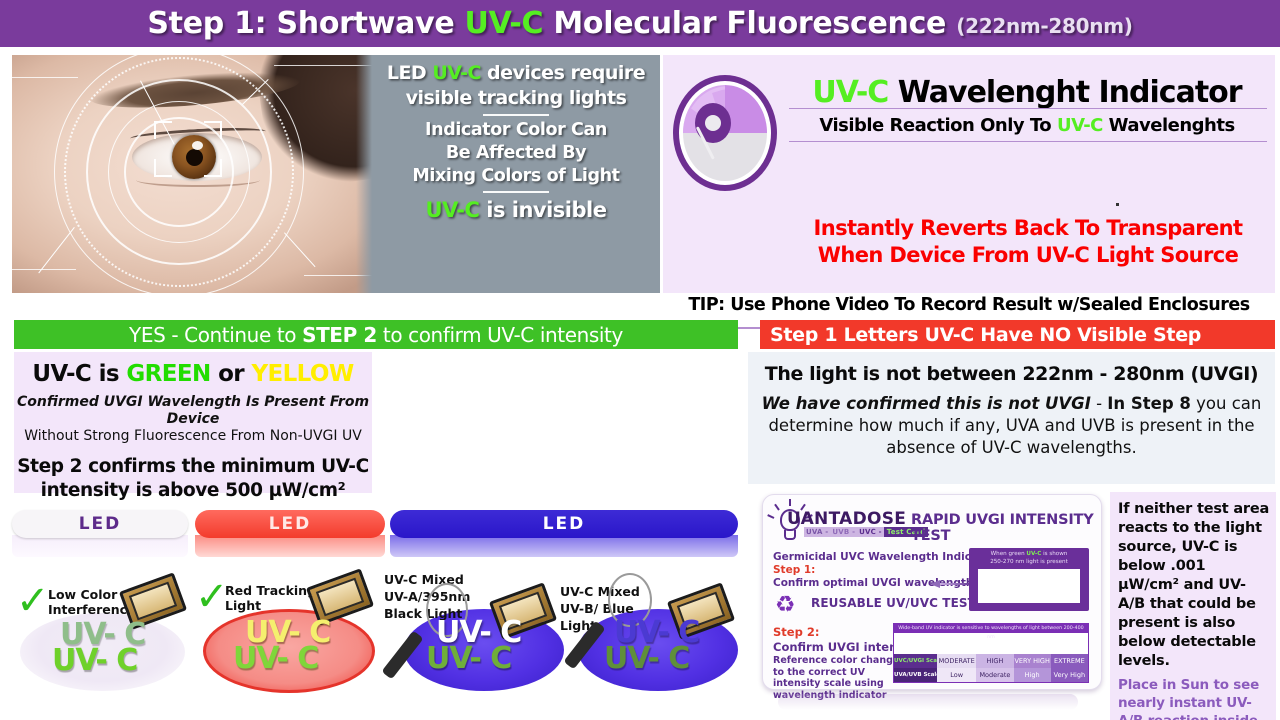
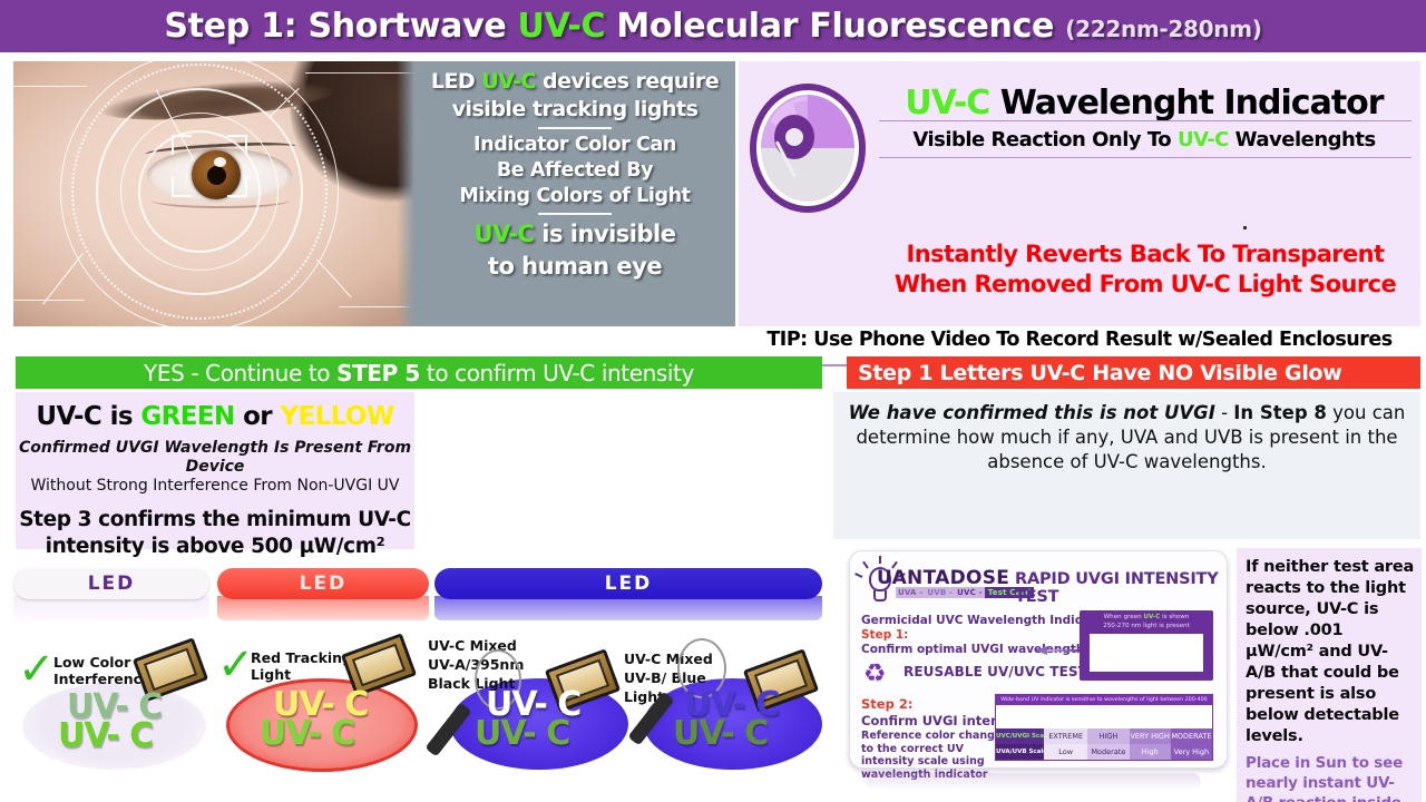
  Step 1: Shortwave UV-C Molecular Fluorescence (222nm-280nm)
  LED UV-C devices require
  visible tracking lights
  Indicator Color Can
  Be Affected By
  Mixing Colors of Light
  UV-C is invisible
+ to human eye
  UV-C Wavelenght Indicator
  Visible Reaction Only To UV-C Wavelenghts
  Instantly Reverts Back To Transparent
- When Device From UV-C Light Source
+ When Removed From UV-C Light Source
  TIP: Use Phone Video To Record Result w/Sealed Enclosures
- YES - Continue to STEP 2 to confirm UV-C intensity
+ YES - Continue to STEP 5 to confirm UV-C intensity
- Step 1 Letters UV-C Have NO Visible Step
+ Step 1 Letters UV-C Have NO Visible Glow
  UV-C is GREEN or YELLOW
  Confirmed UVGI Wavelength Is Present From Device
- Without Strong Fluorescence From Non-UVGI UV
+ Without Strong Interference From Non-UVGI UV
- Step 2 confirms the minimum UV-C
+ Step 3 confirms the minimum UV-C
  intensity is above 500 µW/cm²
- The light is not between 222nm - 280nm (UVGI)
  We have confirmed this is not UVGI - In Step 8 you can determine how much if any, UVA and UVB is present in the absence of UV-C wavelengths.
  LED
  LED
  LED
  ✓
  Low Color
  Interferenc
  UV- C
  UV- C
  ✓
  Red Trackin
  Light
  UV- C
  UV- C
  UV-C Mixed
  UV-A/395nm
  Black Light
  UV- C
  UV- C
  UV-C Mixed
  UV-B/ Blue Ligh
  UV- C
  UV- C
  UANTADOSE
  UVA - UVB - UVC - Test Card
  RAPID UVGI INTENSITY TEST
  Germicidal UVC Wavelength Indic
  Step 1:
  Confirm optimal UVGI wavel
  ♻
  REUSABLE UV/UVC TES
  Step 2:
  Confirm UVGI inte
  Reference color chang to the correct UV intensity scale using w
- MODERATE
+ EXTREME
  HIGH
  VERY HIGH
- EXTREME
+ MODERATE
  Low
  Moderate
  High
  Very High
  If neither test area reacts to the light source, UV-C is below .001 µW/cm² and UV-A/B that could be present is also below detectable levels.
